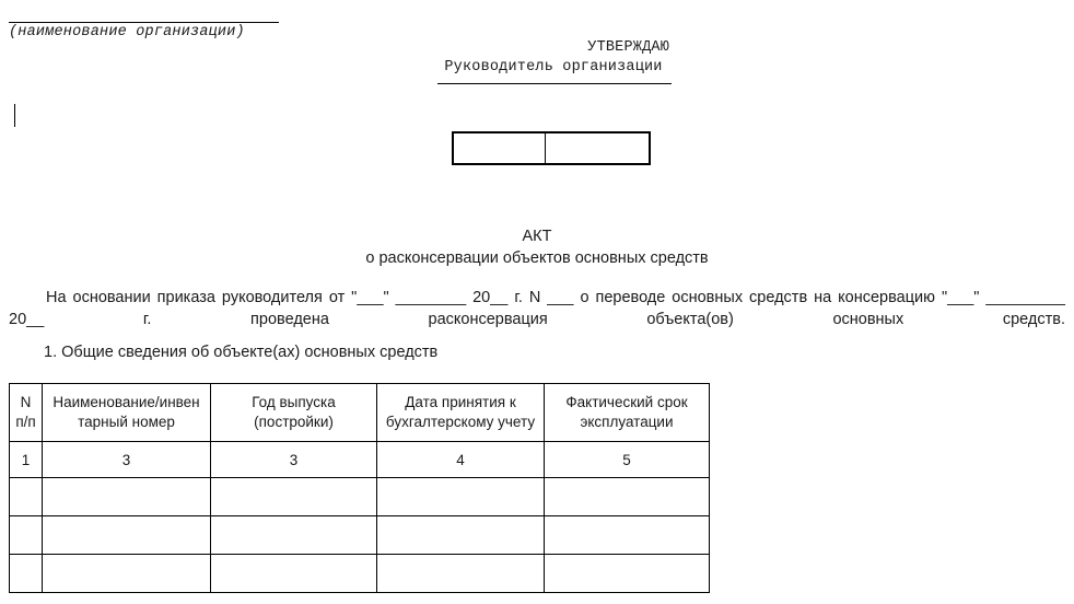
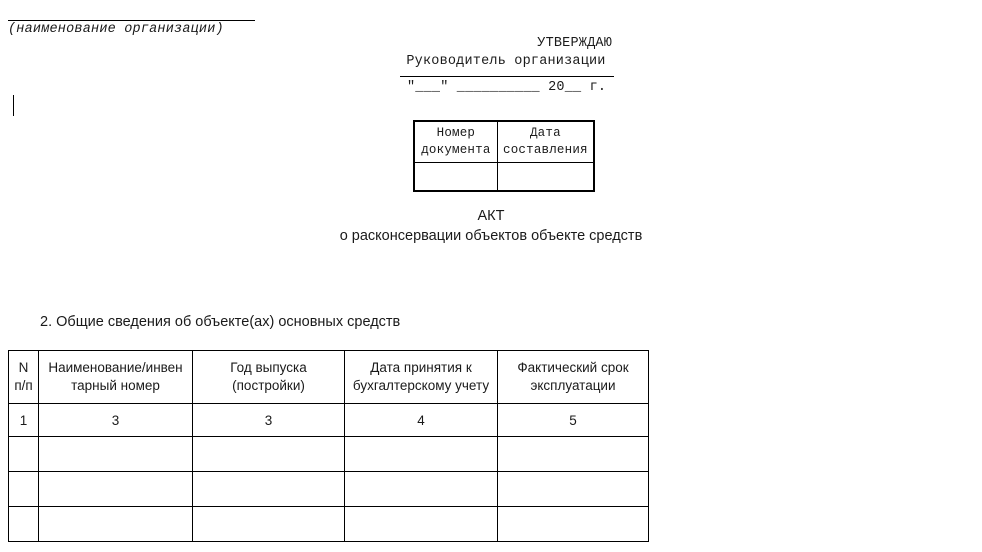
  (наименование организации)
  УТВЕРЖДАЮ
  Руководитель организации
+ "___" __________ 20__ г.
+ Номер документа	Дата составления
  АКТ
- о расконсервации объектов основных средств
+ о расконсервации объектов объекте средств
- На основании приказа руководителя от "___" ________ 20__ г. N ___ о переводе основных средств на консервацию "___" _________ 20__ г. проведена расконсервация объекта(ов) основных средств.
- 1. Общие сведения об объекте(ах) основных средств
+ 2. Общие сведения об объекте(ах) основных средств
  N п/п	Наименование/инвен тарный номер	Год выпуска (постройки)	Дата принятия к бухгалтерскому учету	Фактический срок эксплуатации
  1	3	3	4	5
